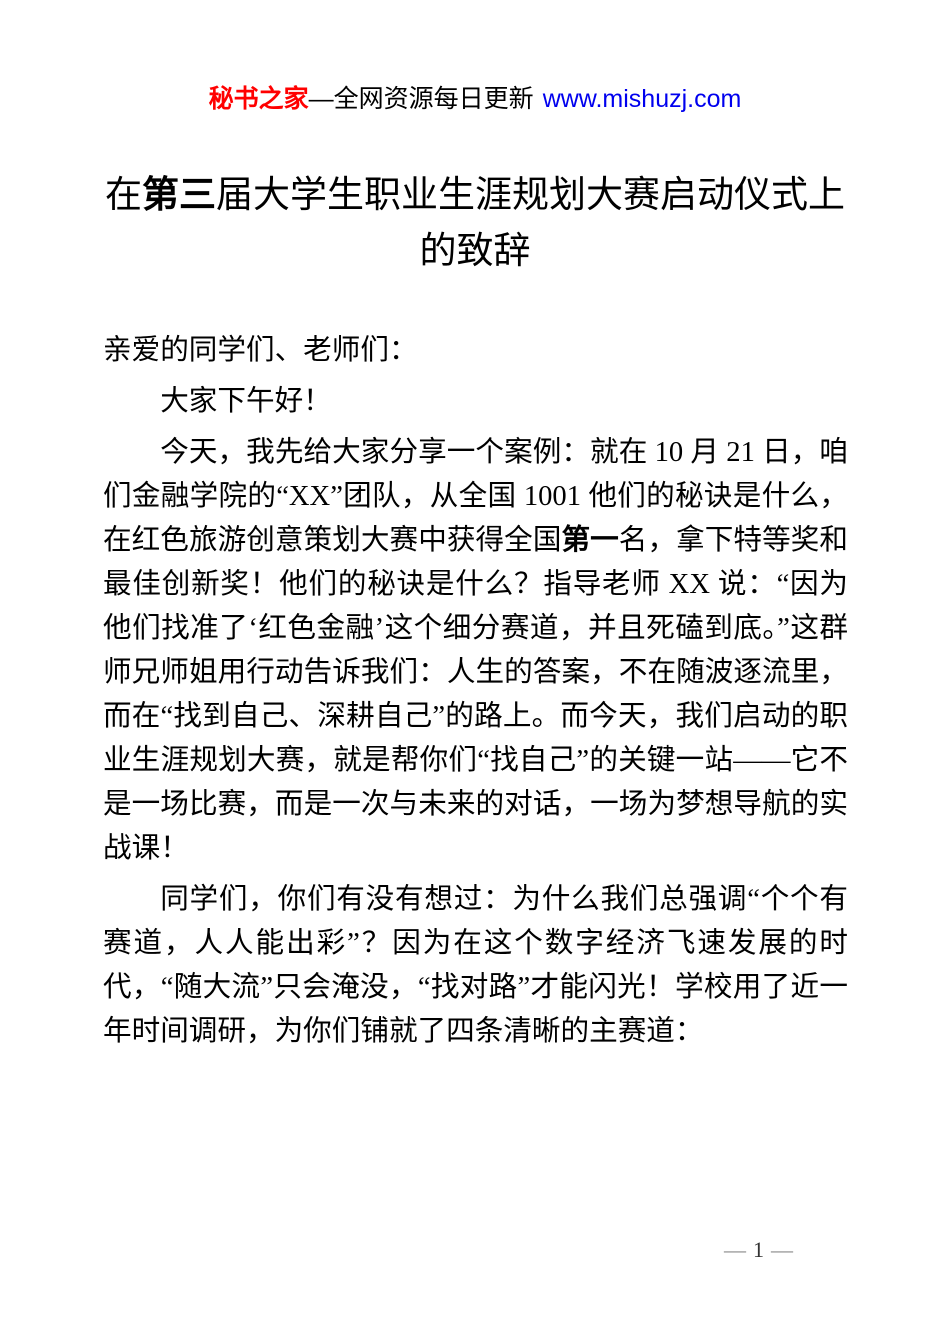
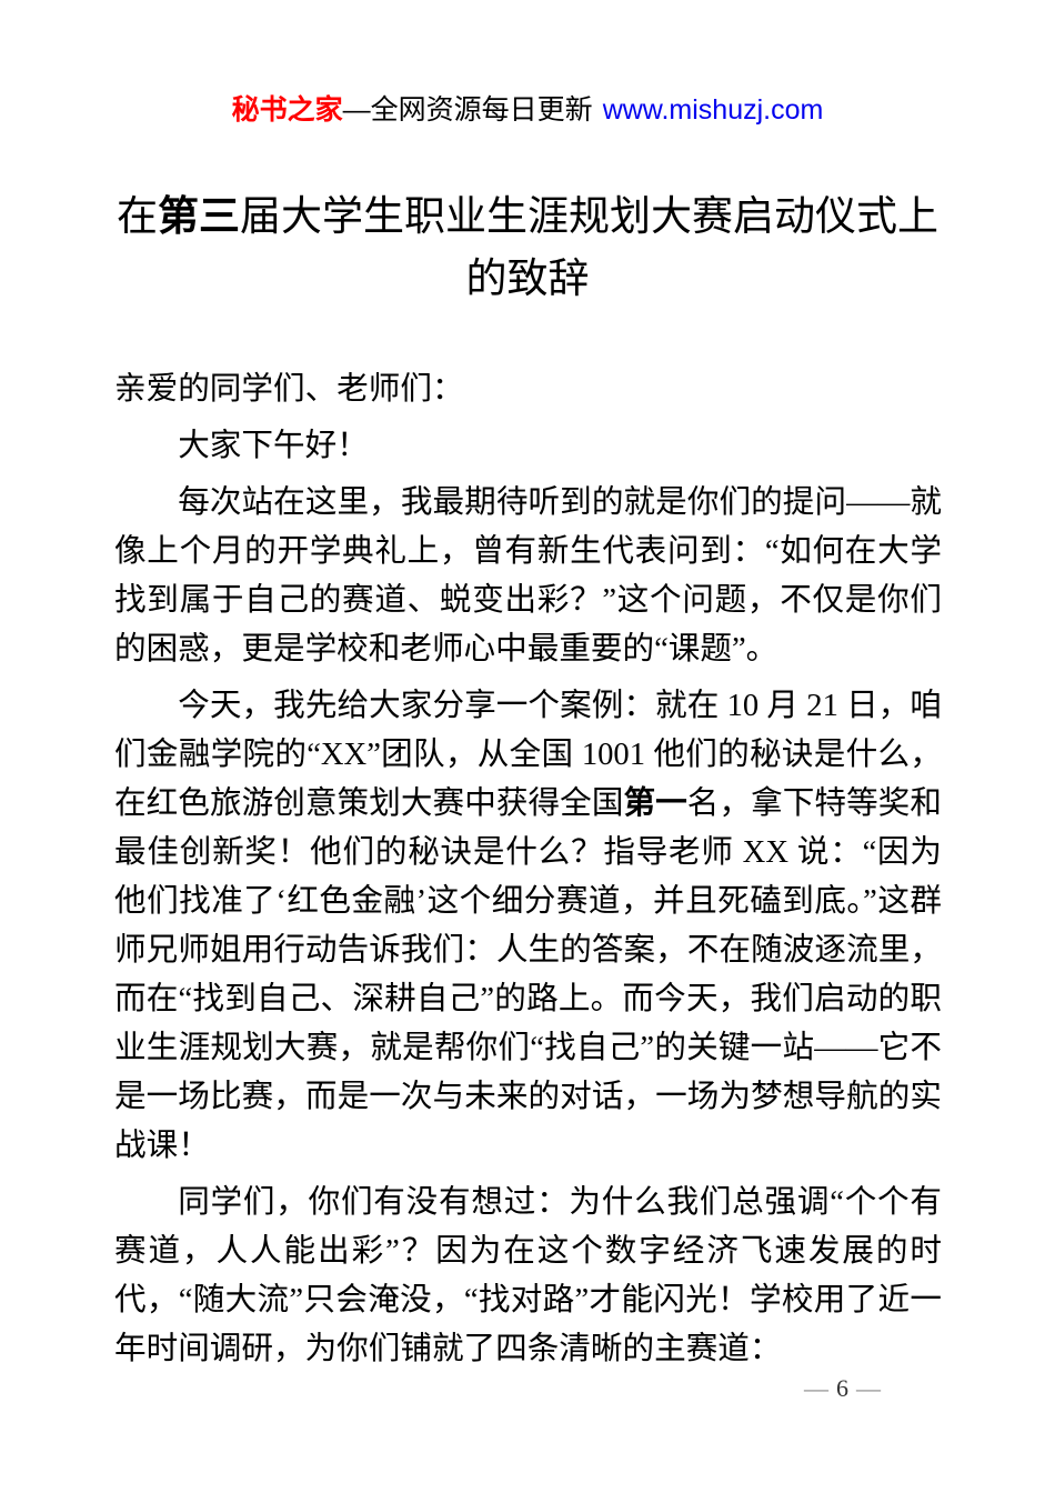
  秘书之家—全网资源每日更新 www.mishuzj.com
  在第三届大学生职业生涯规划大赛启动仪式上的致辞
  亲爱的同学们、老师们：
  大家下午好！
+ 每次站在这里，我最期待听到的就是你们的提问——就像上个月的开学典礼上，曾有新生代表问到：“如何在大学找到属于自己的赛道、蜕变出彩？”这个问题，不仅是你们的困惑，更是学校和老师心中最重要的“课题”。
  今天，我先给大家分享一个案例：就在 10 月 21 日，咱们金融学院的“XX”团队，从全国 1001 他们的秘诀是什么，在红色旅游创意策划大赛中获得全国第一名，拿下特等奖和最佳创新奖！他们的秘诀是什么？指导老师 XX 说：“因为他们找准了‘红色金融’这个细分赛道，并且死磕到底。”这群师兄师姐用行动告诉我们：人生的答案，不在随波逐流里，而在“找到自己、深耕自己”的路上。而今天，我们启动的职业生涯规划大赛，就是帮你们“找自己”的关键一站——它不是一场比赛，而是一次与未来的对话，一场为梦想导航的实战课！
  同学们，你们有没有想过：为什么我们总强调“个个有赛道，人人能出彩”？因为在这个数字经济飞速发展的时代，“随大流”只会淹没，“找对路”才能闪光！学校用了近一年时间调研，为你们铺就了四条清晰的主赛道：
- — 1 —
+ — 6 —
